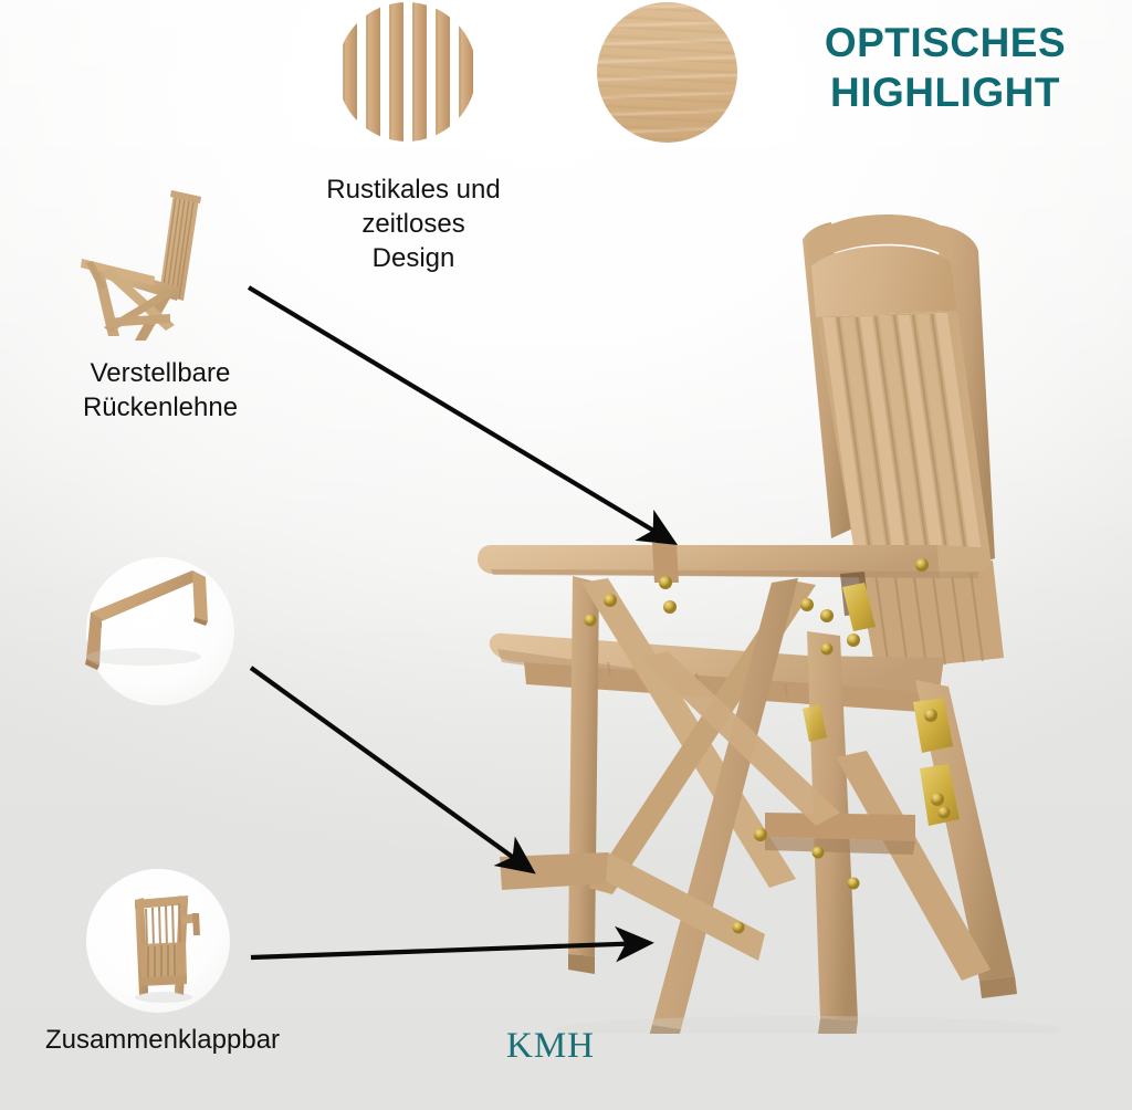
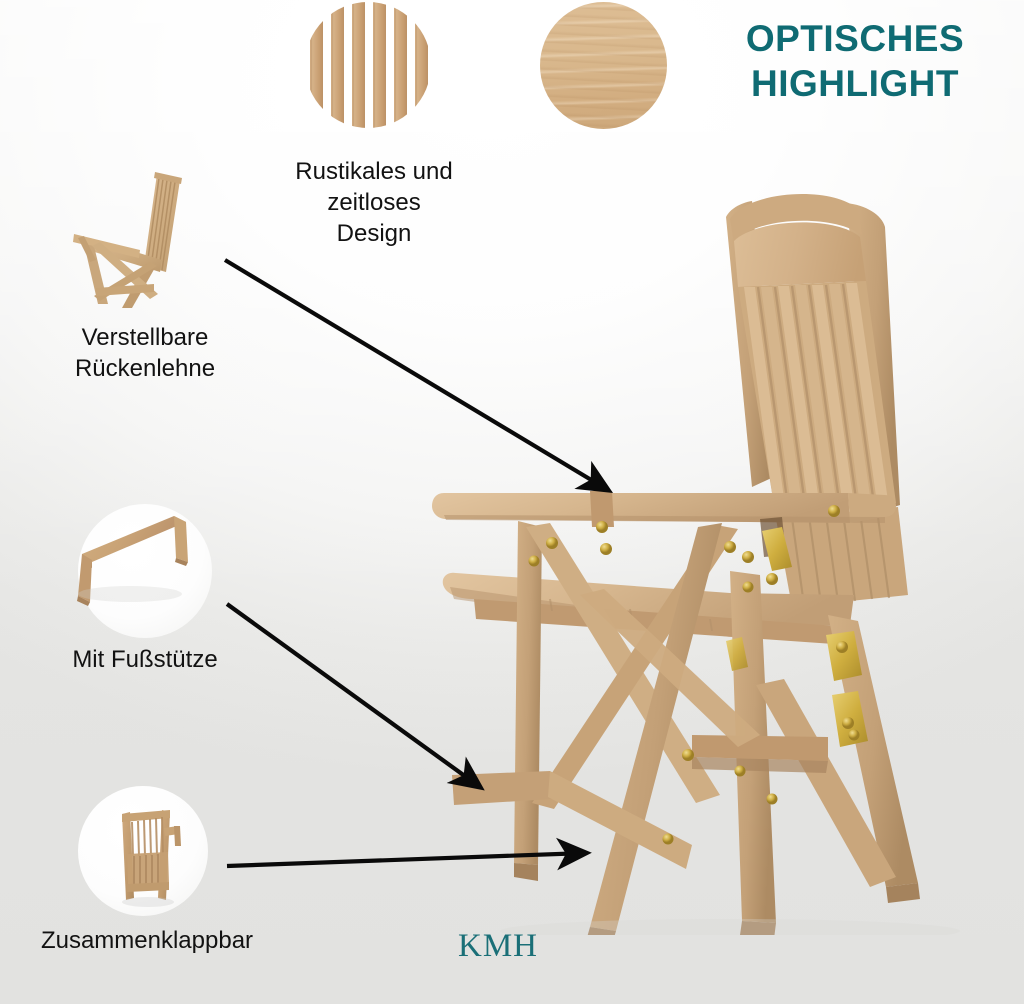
  OPTISCHES
  HIGHLIGHT
  Rustikales und
  zeitloses
  Design
  Verstellbare
  Rückenlehne
+ Mit Fußstütze
  Zusammenklappbar
  KMH
